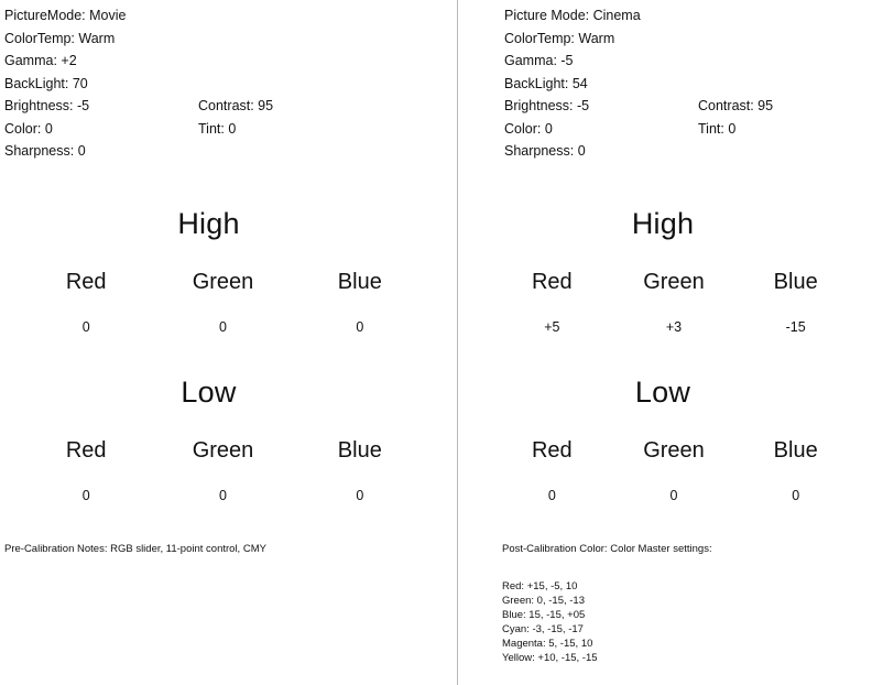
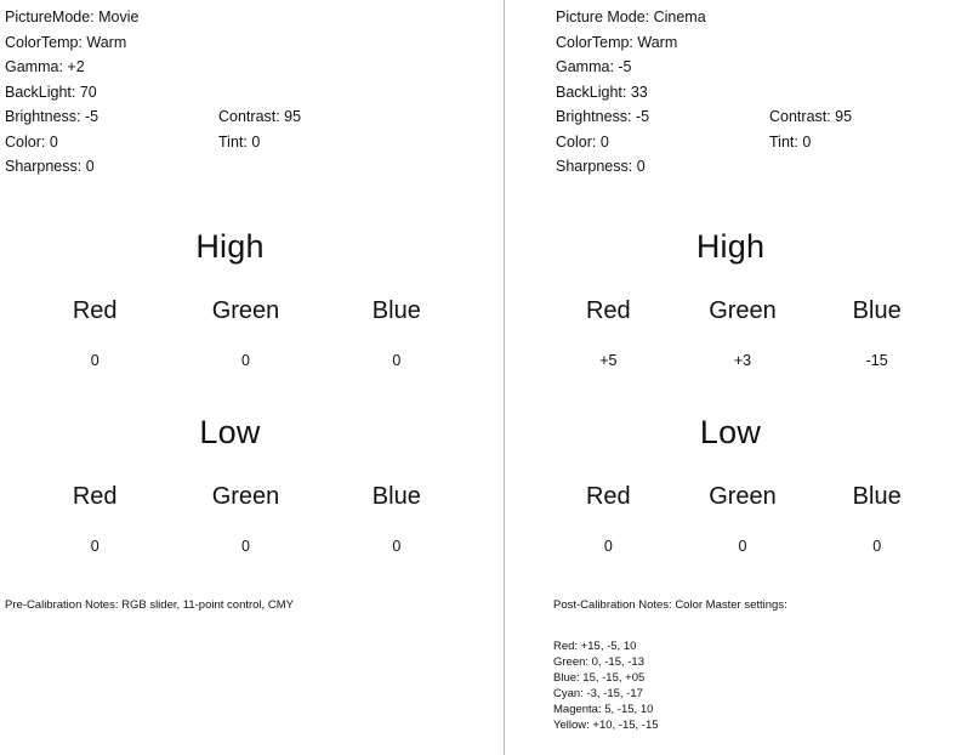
  PictureMode: Movie
  ColorTemp: Warm
  Gamma: +2
  BackLight: 70
  Brightness: -5
  Contrast: 95
  Color: 0
  Tint: 0
  Sharpness: 0
  High
  Red
  0
  Green
  0
  Blue
  0
  Low
  Red
  0
  Green
  0
  Blue
  0
  Pre-Calibration Notes: RGB slider, 11-point control, CMY
  Picture Mode: Cinema
  ColorTemp: Warm
  Gamma: -5
- BackLight: 54
+ BackLight: 33
  Brightness: -5
  Contrast: 95
  Color: 0
  Tint: 0
  Sharpness: 0
  High
  Red
  +5
  Green
  +3
  Blue
  -15
  Low
  Red
  0
  Green
  0
  Blue
  0
- Post-Calibration Color: Color Master settings:
+ Post-Calibration Notes: Color Master settings:
  Red: +15, -5, 10
  Green: 0, -15, -13
  Blue: 15, -15, +05
  Cyan: -3, -15, -17
  Magenta: 5, -15, 10
  Yellow: +10, -15, -15
